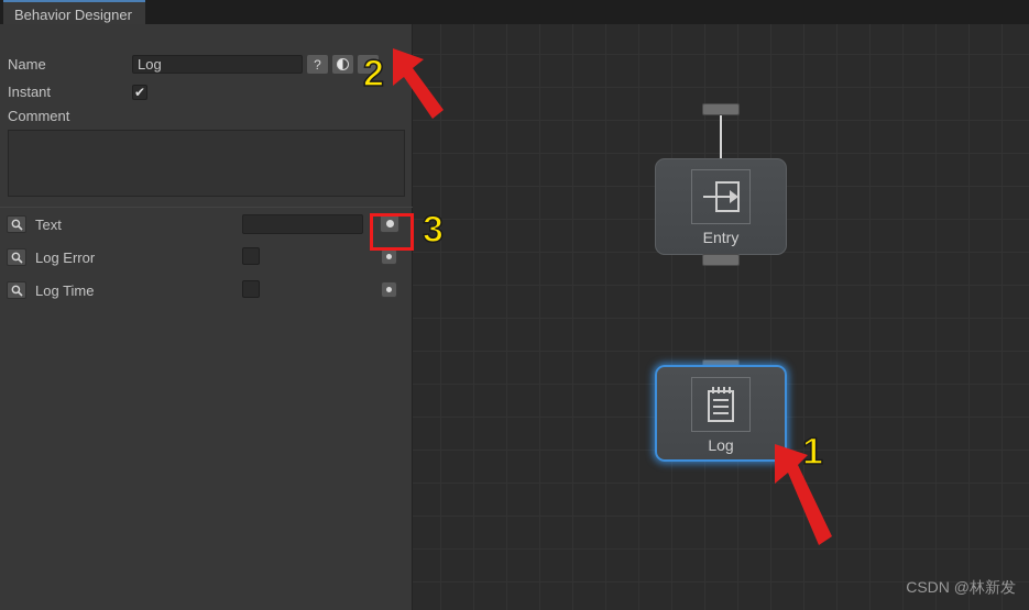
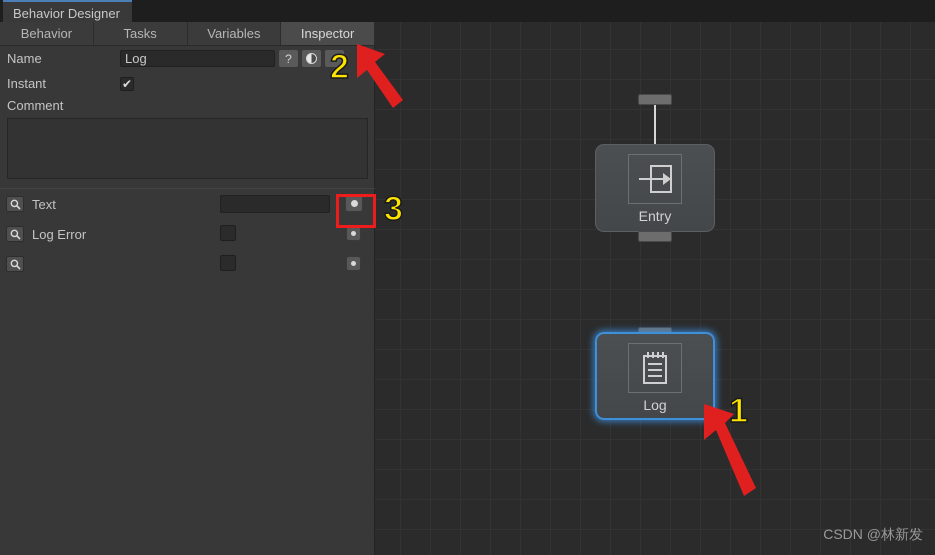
  Behavior Designer
+ Behavior
+ Tasks
+ Variables
+ Inspector
  Name
  Log
  ?
  Instant
  ✔
  Comment
  Text
  Log Error
- Log Time
  Entry
  Log
  CSDN @林新发
  2
  3
  1
